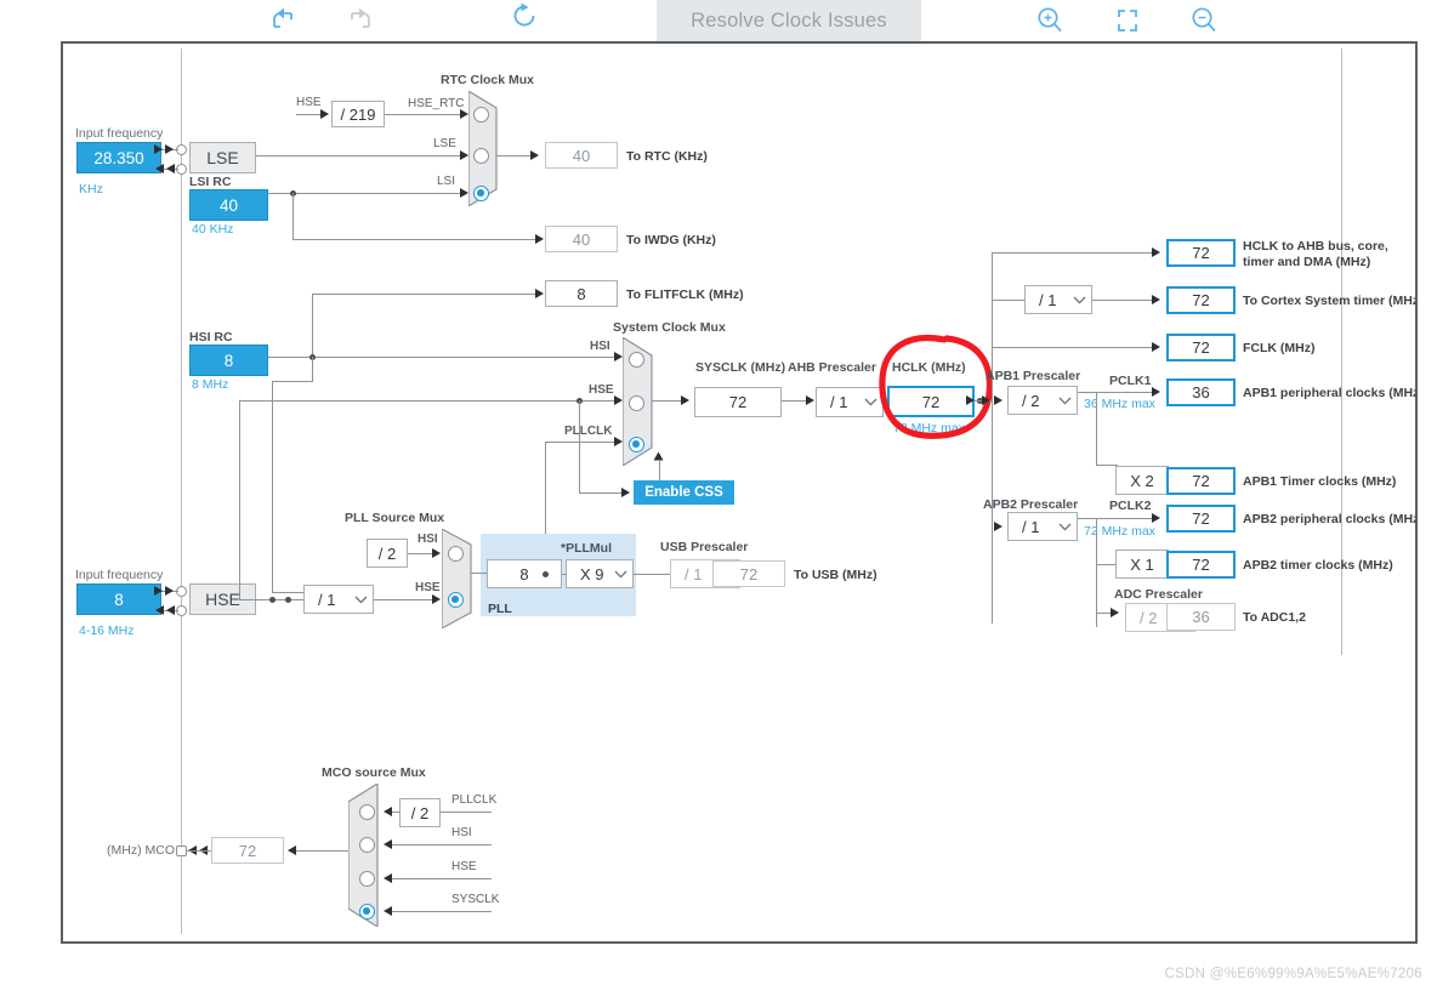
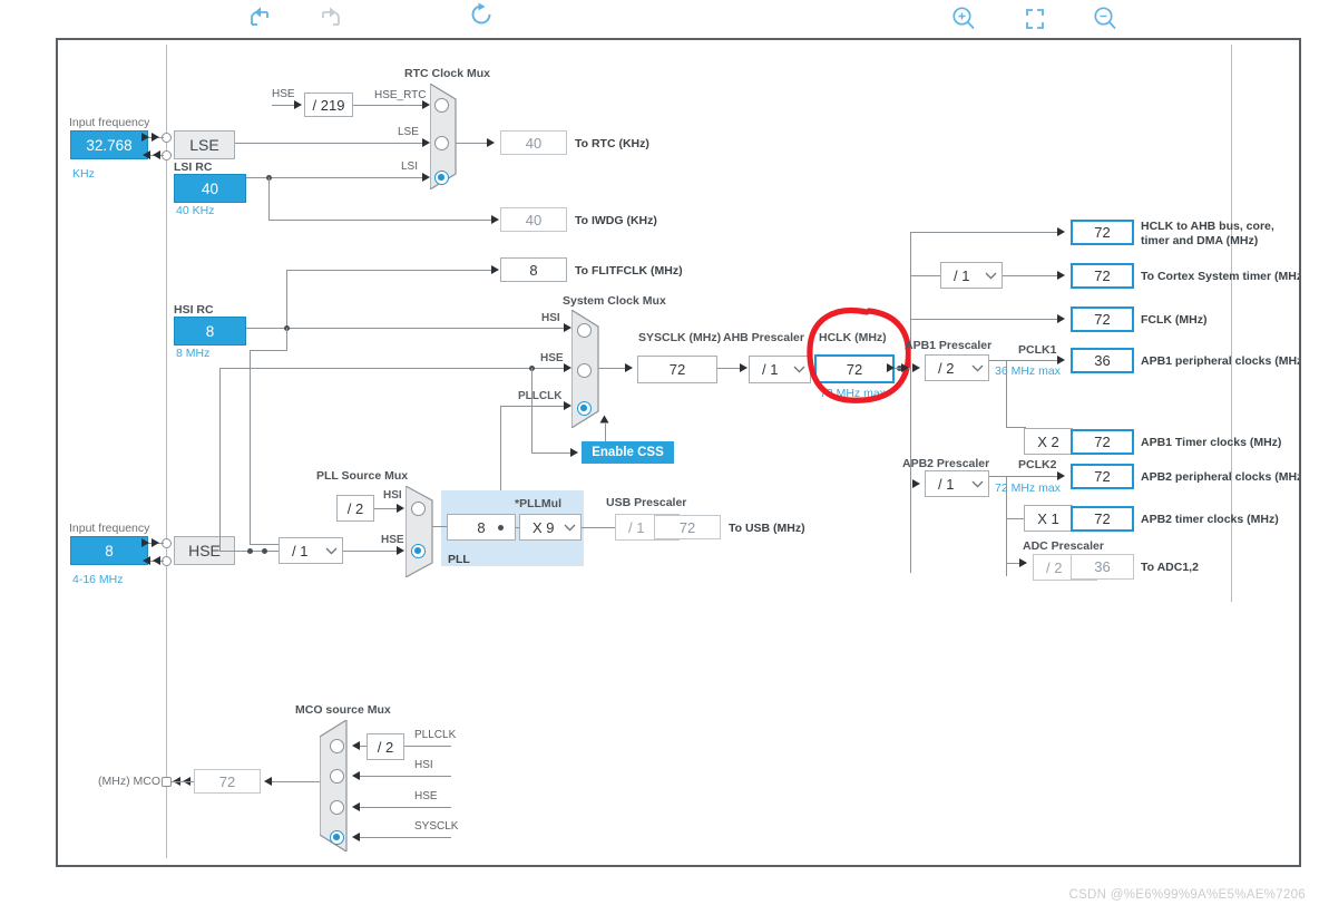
- Resolve Clock Issues
  Input frequency
- 28.350
+ 32.768
  KHz
  LSE
  LSI RC
  40
  40 KHz
  RTC Clock Mux
  HSE
  / 219
  HSE_RTC
  LSE
  LSI
  40
  To RTC (KHz)
  40
  To IWDG (KHz)
  8
  To FLITFCLK (MHz)
  HSI RC
  8
  8 MHz
  System Clock Mux
  HSI
  HSE
  PLLCLK
  Enable CSS
  SYSCLK (MHz)
  72
  AHB Prescaler
  / 1
  HCLK (MHz)
  72
  72
  HCLK to AHB bus, core, timer and DMA (MHz)
  / 1
  72
  To Cortex System timer (MH
  72
  FCLK (MHz)
  APB1 Prescaler
  / 2
  PCLK1
  36 MHz max
  36
  APB1 peripheral clocks (MH
  X 2
  72
  APB1 Timer clocks (MHz)
  APB2 Prescaler
  / 1
  PCLK2
  72 MHz max
  72
  APB2 peripheral clocks (MH
  X 1
  72
  APB2 timer clocks (MHz)
  ADC Prescaler
  / 2
  36
  To ADC1,2
  Input frequency
  8
  4-16 MHz
  HSE
  / 1
  PLL Source Mux
  / 2
  HSI
  HSE
  PLL
  8
  *PLLMul
  X 9
  USB Prescaler
  / 1
  72
  To USB (MHz)
  MCO source Mux
  (MHz) MCO
  72
  / 2
  PLLCLK
  HSI
  HSE
  SYSCLK
  CSDN @%E6%99%9A%E5%AE%7206
